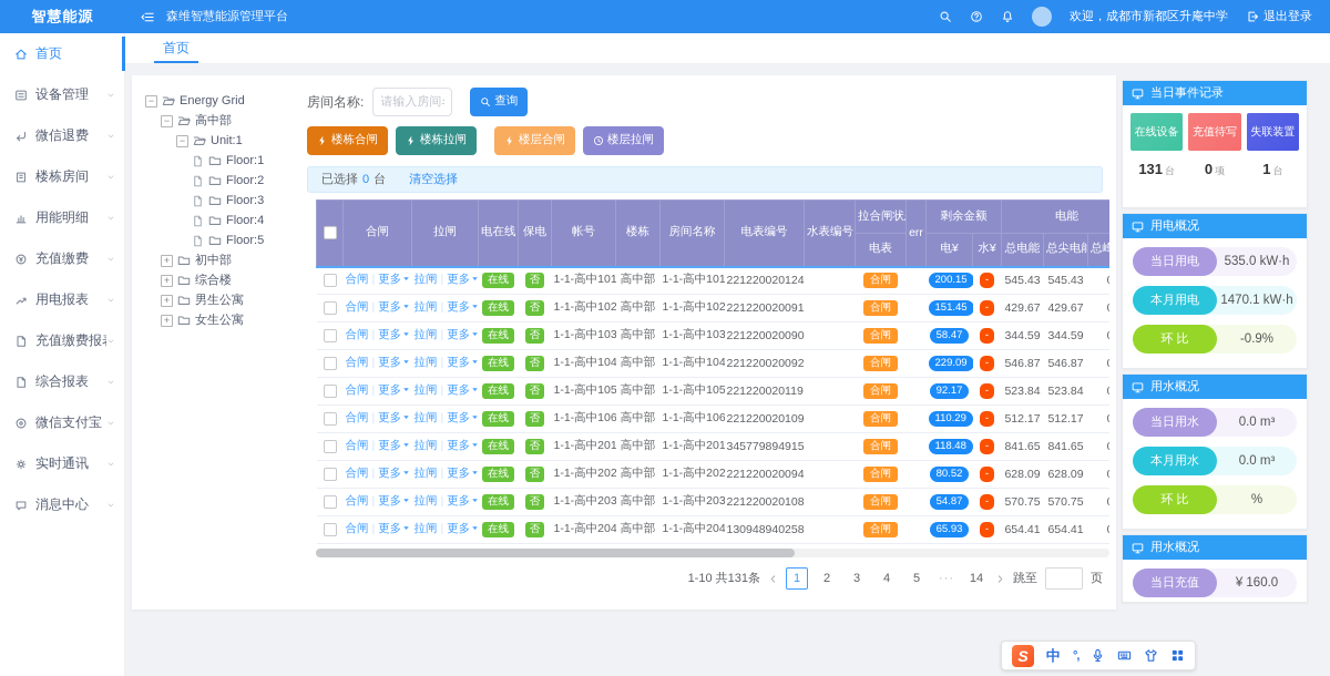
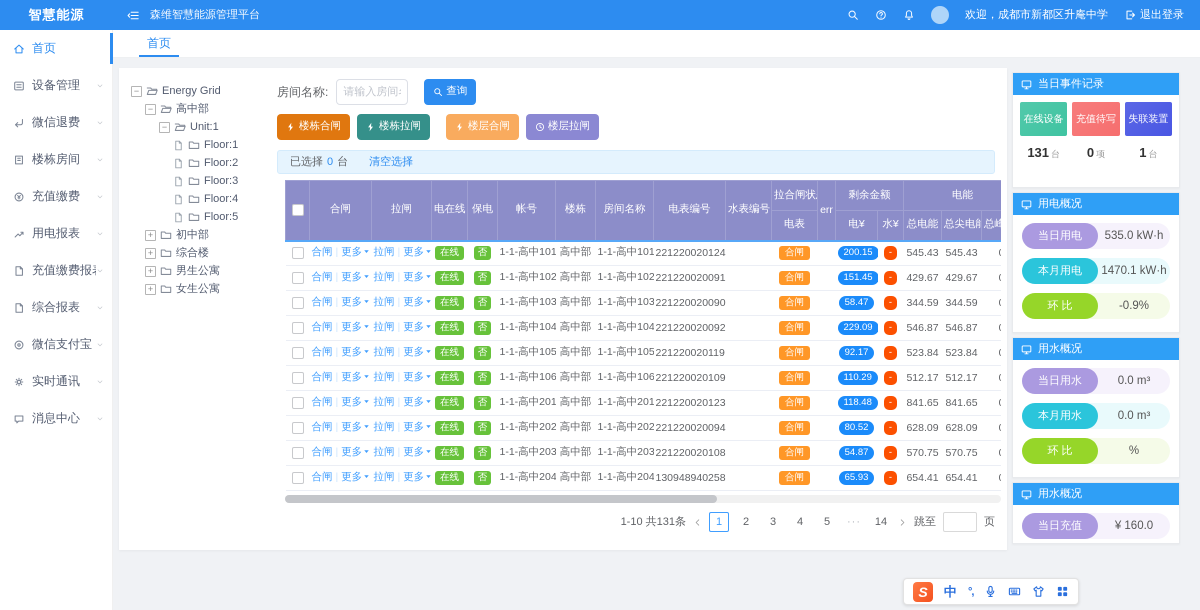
  智慧能源
  森维智慧能源管理平台
  欢迎，成都市新都区升庵中学
  退出登录
  首页
  设备管理
  微信退费
  楼栋房间
- 用能明细
  充值缴费
  用电报表
  充值缴费报
  综合报表
  微信支付宝
  实时通讯
  消息中心
  首页
  −
  Energy Grid
  −
  高中部
  −
  Unit:1
  Floor:1
  Floor:2
  Floor:3
  Floor:4
  Floor:5
  +
  初中部
  +
  综合楼
  +
  男生公寓
  +
  女生公寓
  房间名称:
  请输入房间
  查询
  楼栋合闸
  楼栋拉闸
  楼层合闸
  楼层拉闸
  已选择
  0
  台
  清空选择
  	合闸	拉闸	电在线	保电	帐号	楼栋	房间名称	电表编号	水表编号	拉合闸状	err	剩余金额	电能
  电表	电¥	水¥	总电能	总尖电能	总峰
  	合闸 | 更多	拉闸 | 更多	在线	否	1-1-高中101	高中部	1-1-高中101	221220020124		合闸		200.15	-	545.43	545.43
  	合闸 | 更多	拉闸 | 更多	在线	否	1-1-高中102	高中部	1-1-高中102	221220020091		合闸		151.45	-	429.67	429.67
  	合闸 | 更多	拉闸 | 更多	在线	否	1-1-高中103	高中部	1-1-高中103	221220020090		合闸		58.47	-	344.59	344.59
  	合闸 | 更多	拉闸 | 更多	在线	否	1-1-高中104	高中部	1-1-高中104	221220020092		合闸		229.09	-	546.87	546.87
  	合闸 | 更多	拉闸 | 更多	在线	否	1-1-高中105	高中部	1-1-高中105	221220020119		合闸		92.17	-	523.84	523.84
  	合闸 | 更多	拉闸 | 更多	在线	否	1-1-高中106	高中部	1-1-高中106	221220020109		合闸		110.29	-	512.17	512.17
- 	合闸 | 更多	拉闸 | 更多	在线	否	1-1-高中201	高中部	1-1-高中201	345779894915		合闸		118.48	-	841.65	841.65
+ 	合闸 | 更多	拉闸 | 更多	在线	否	1-1-高中201	高中部	1-1-高中201	221220020123		合闸		118.48	-	841.65	841.65
  	合闸 | 更多	拉闸 | 更多	在线	否	1-1-高中202	高中部	1-1-高中202	221220020094		合闸		80.52	-	628.09	628.09
  	合闸 | 更多	拉闸 | 更多	在线	否	1-1-高中203	高中部	1-1-高中203	221220020108		合闸		54.87	-	570.75	570.75
  	合闸 | 更多	拉闸 | 更多	在线	否	1-1-高中204	高中部	1-1-高中204	130948940258		合闸		65.93	-	654.41	654.41
  1-10 共131条
  1
  2
  3
  4
  5
  ···
  14
  跳至
  页
  当日事件记录
  在线设备
  131 台
  充值待写
  0 项
  失联装置
  1 台
  用电概况
  当日用电
  535.0 kW·h
  本月用电
  1470.1 kW·h
  环 比
  -0.9%
  用水概况
  当日用水
  0.0 m³
  本月用水
  0.0 m³
  环 比
  %
  用水概况
  当日充值
  ¥ 160.0
  S
  中
  °,
